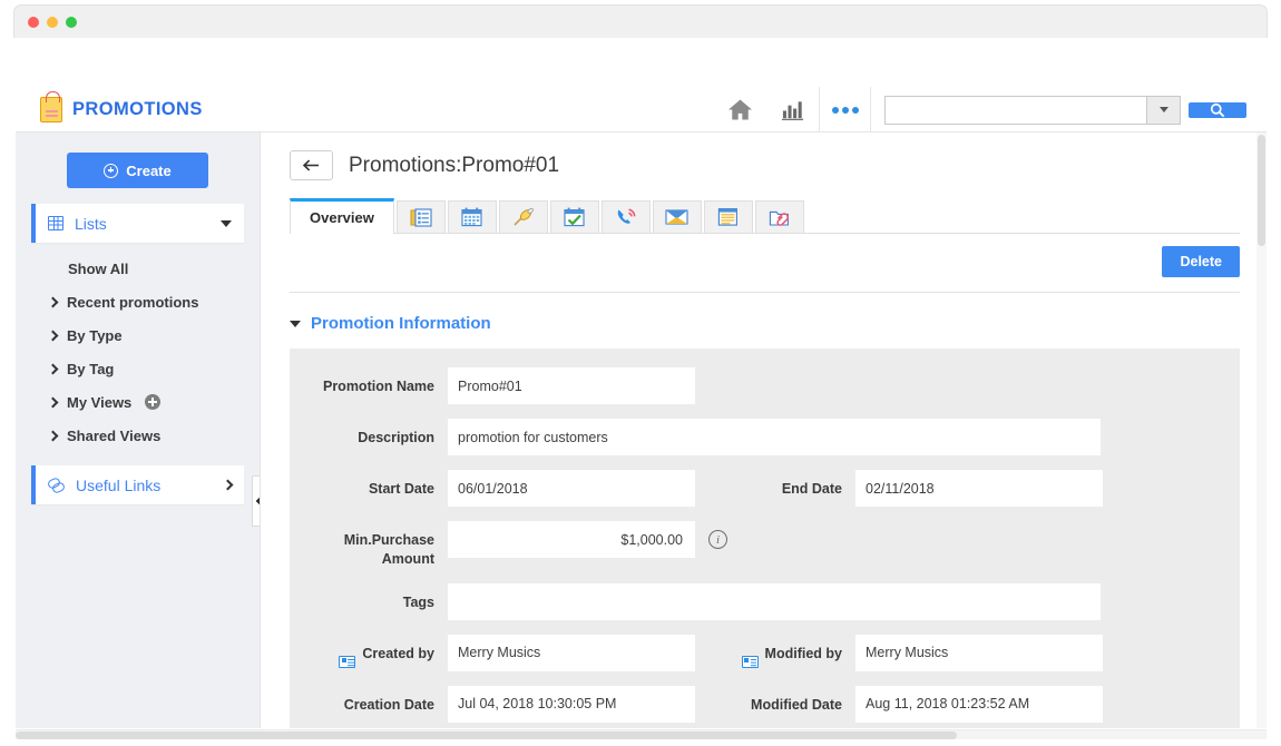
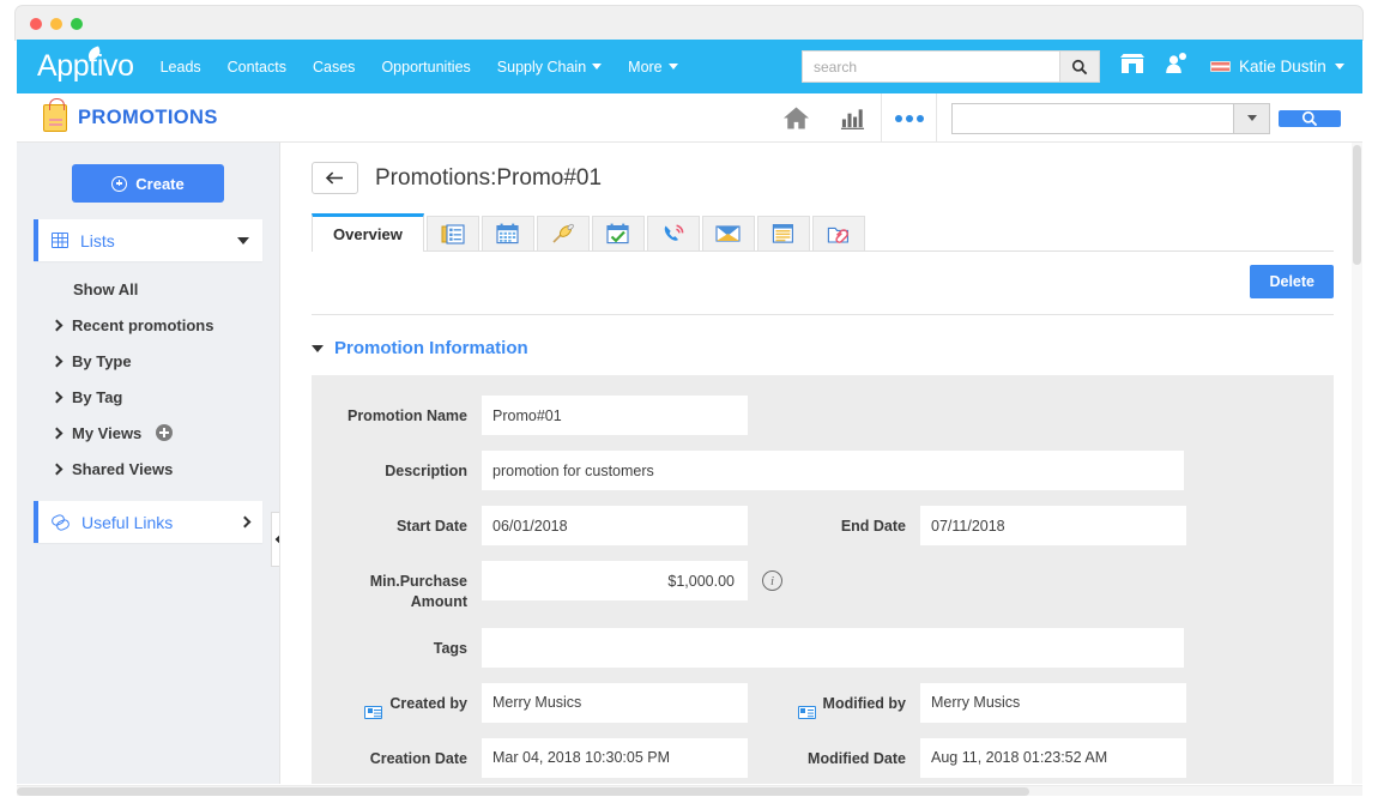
+ Apptivo
+ Leads
+ Contacts
+ Cases
+ Opportunities
+ Supply Chain
+ More
+ search
+ Katie Dustin
  PROMOTIONS
  Create
  Lists
  Show All
  Recent promotions
  By Type
  By Tag
  My Views
  Shared Views
  Useful Links
  Promotions:Promo#01
  Overview
  Delete
  Promotion Information
  Promotion Name
  Promo#01
  Description
  promotion for customers
  Start Date
  06/01/2018
  End Date
- 02/11/2018
+ 07/11/2018
  Min.Purchase
  Amount
  $1,000.00
  i
  Tags
  Created by
  Merry Musics
  Modified by
  Merry Musics
  Creation Date
- Jul 04, 2018 10:30:05 PM
+ Mar 04, 2018 10:30:05 PM
  Modified Date
  Aug 11, 2018 01:23:52 AM
